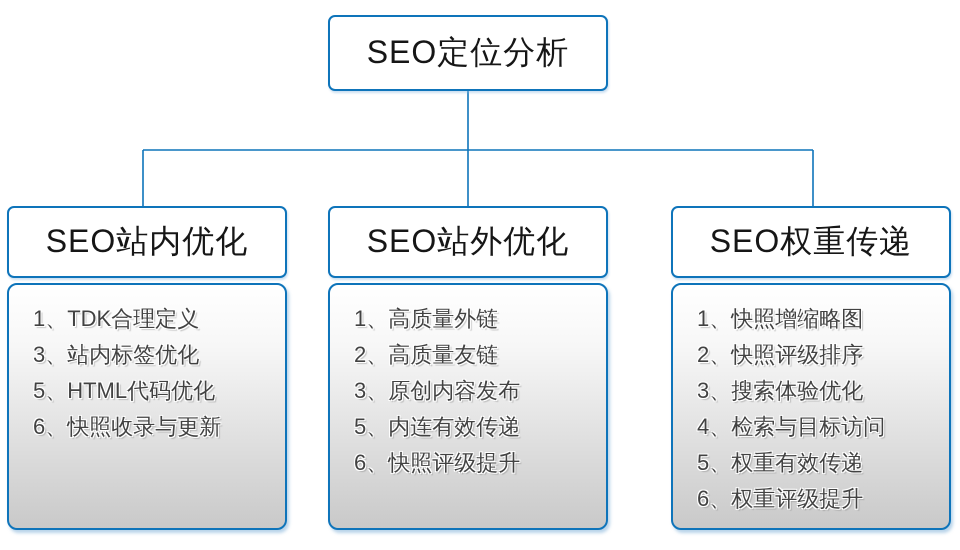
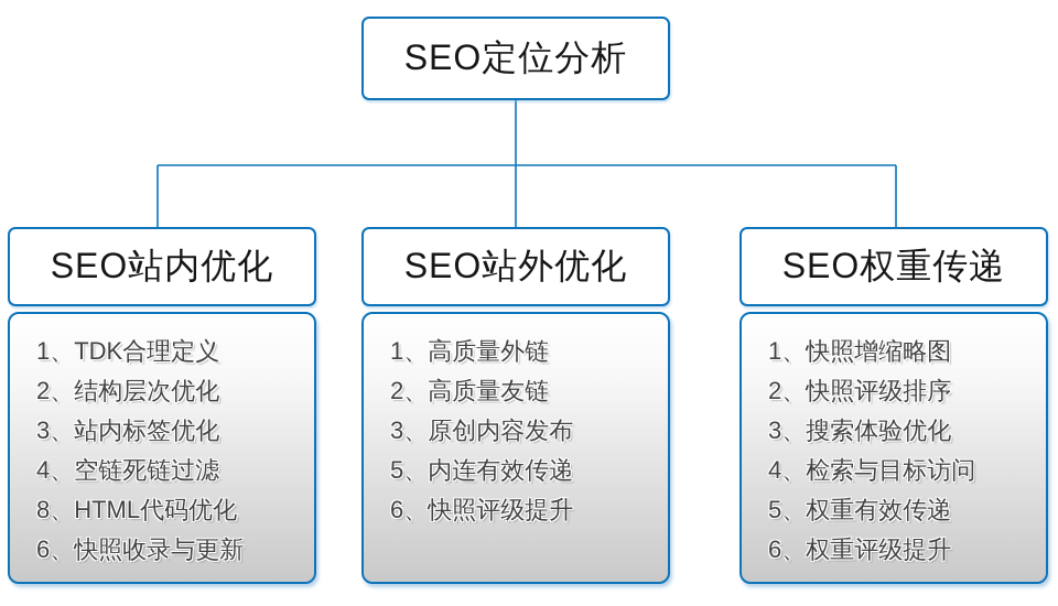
  SEO定位分析
  SEO站内优化
  SEO站外优化
  SEO权重传递
  1、TDK合理定义
+ 2、结构层次优化
  3、站内标签优化
+ 4、空链死链过滤
- 5、HTML代码优化
+ 8、HTML代码优化
  6、快照收录与更新
  1、高质量外链
  2、高质量友链
  3、原创内容发布
  5、内连有效传递
  6、快照评级提升
  1、快照增缩略图
  2、快照评级排序
  3、搜索体验优化
  4、检索与目标访问
  5、权重有效传递
  6、权重评级提升
